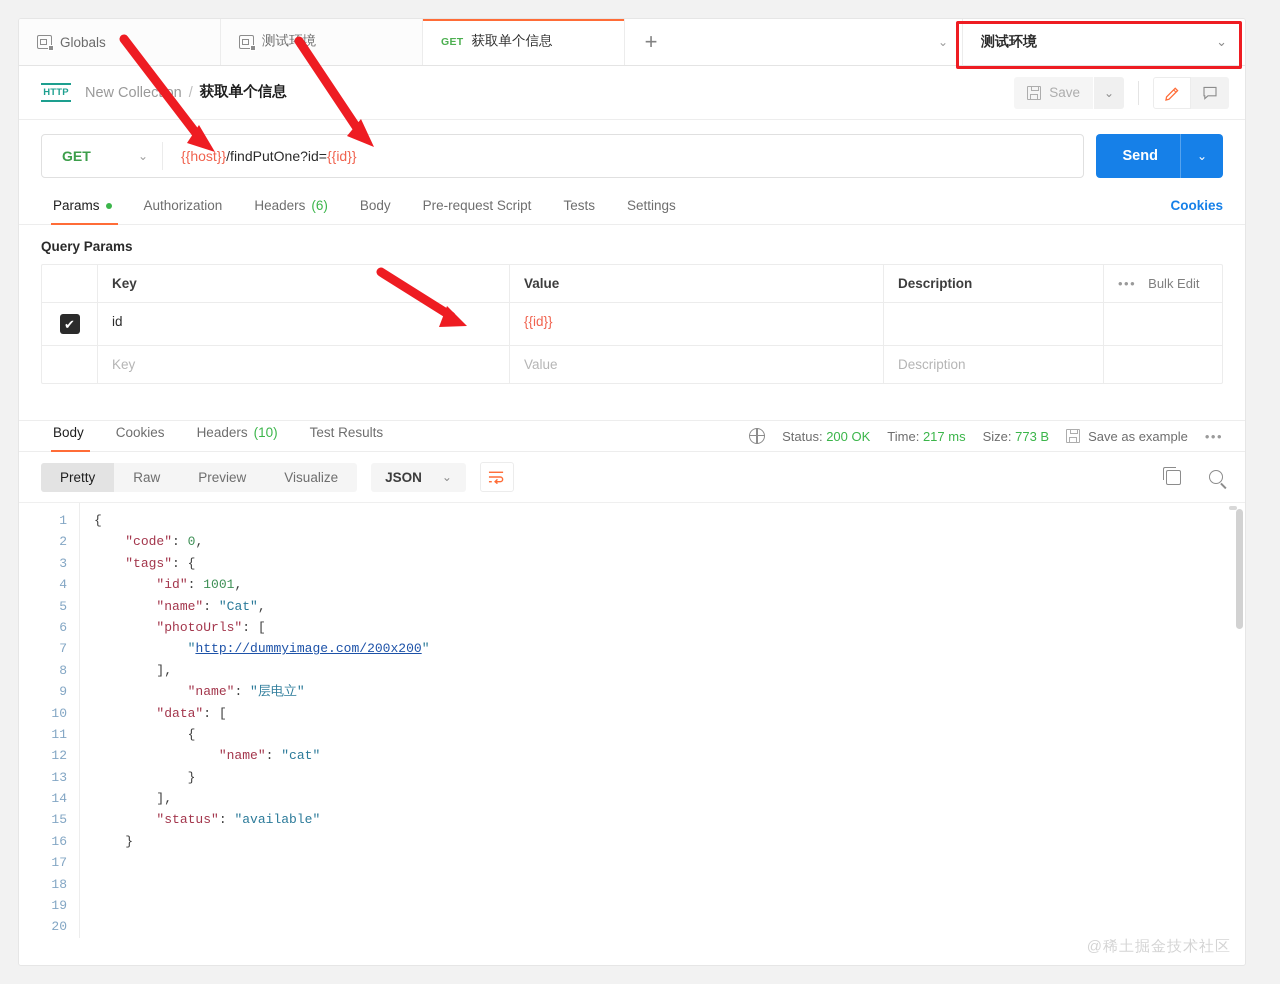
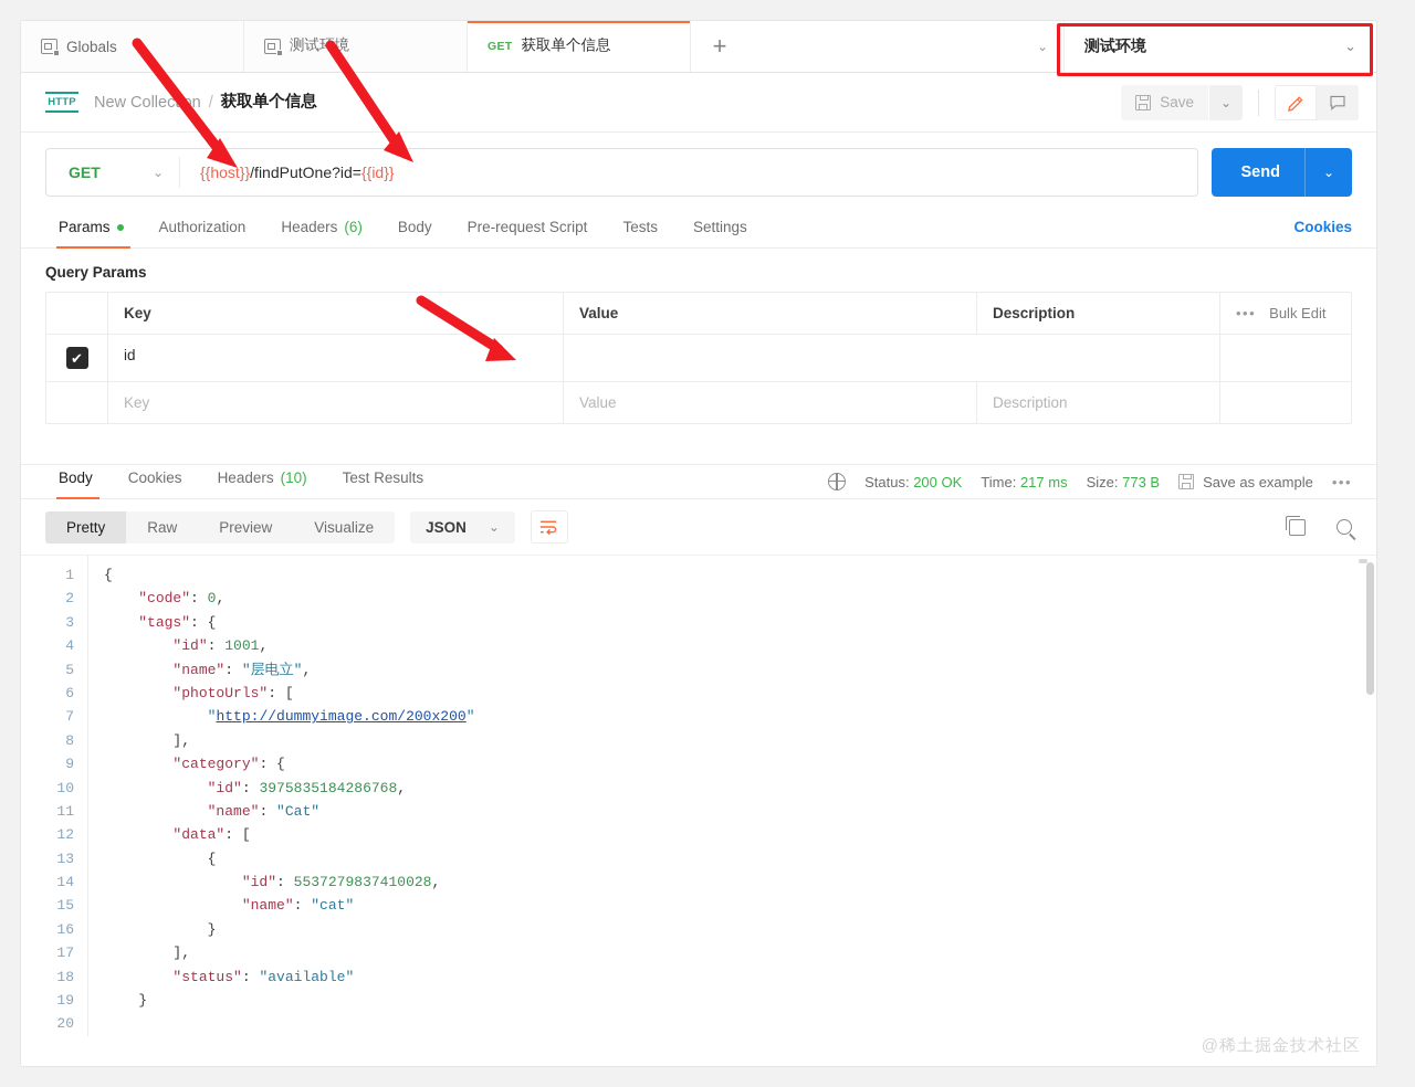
  Globals
  测试境
  GET
  获取单个信息
  +
  ⌄
  测试环境
  ⌄
  HTTP
  New Collecn
  /
  获取单个信息
  Save
  ⌄
  GET
  ⌄
  {{host}}/findPutOne?id={{id}}
  Send
  ⌄
  Params
  Authorization
  Headers
  (6)
  Body
  Pre-request Script
  Tests
  Settings
  Cookies
  Query Params
  Key
  Value
  Description
  •••
  Bulk Edit
  ✔
  id
- {{id}}
  Key
  Value
  Description
  Body
  Cookies
  Headers
  (10)
  Test Results
  Status: 200 OK
  Time: 217 ms
  Size: 773 B
  Save as example
  •••
  Pretty
  Raw
  Preview
  Visualize
  JSON
  ⌄
  1
  2
  3
  4
  5
  6
  7
  8
  9
  10
  11
  12
  13
  14
  15
  16
  17
  18
  19
  20
  {
  "code": 0,
  "tags": {
  "id": 1001,
- "name": "Cat",
+ "name": "层电立",
  "photoUrls": [
  "http://dummyimage.com/200x200"
  ],
+ "category": {
+ "id": 3975835184286768,
- "name": "层电立"
+ "name": "Cat"
  "data": [
  {
+ "id": 5537279837410028,
  "name": "cat"
  }
  ],
  "status": "available"
  }
  @稀土掘金技术社区
